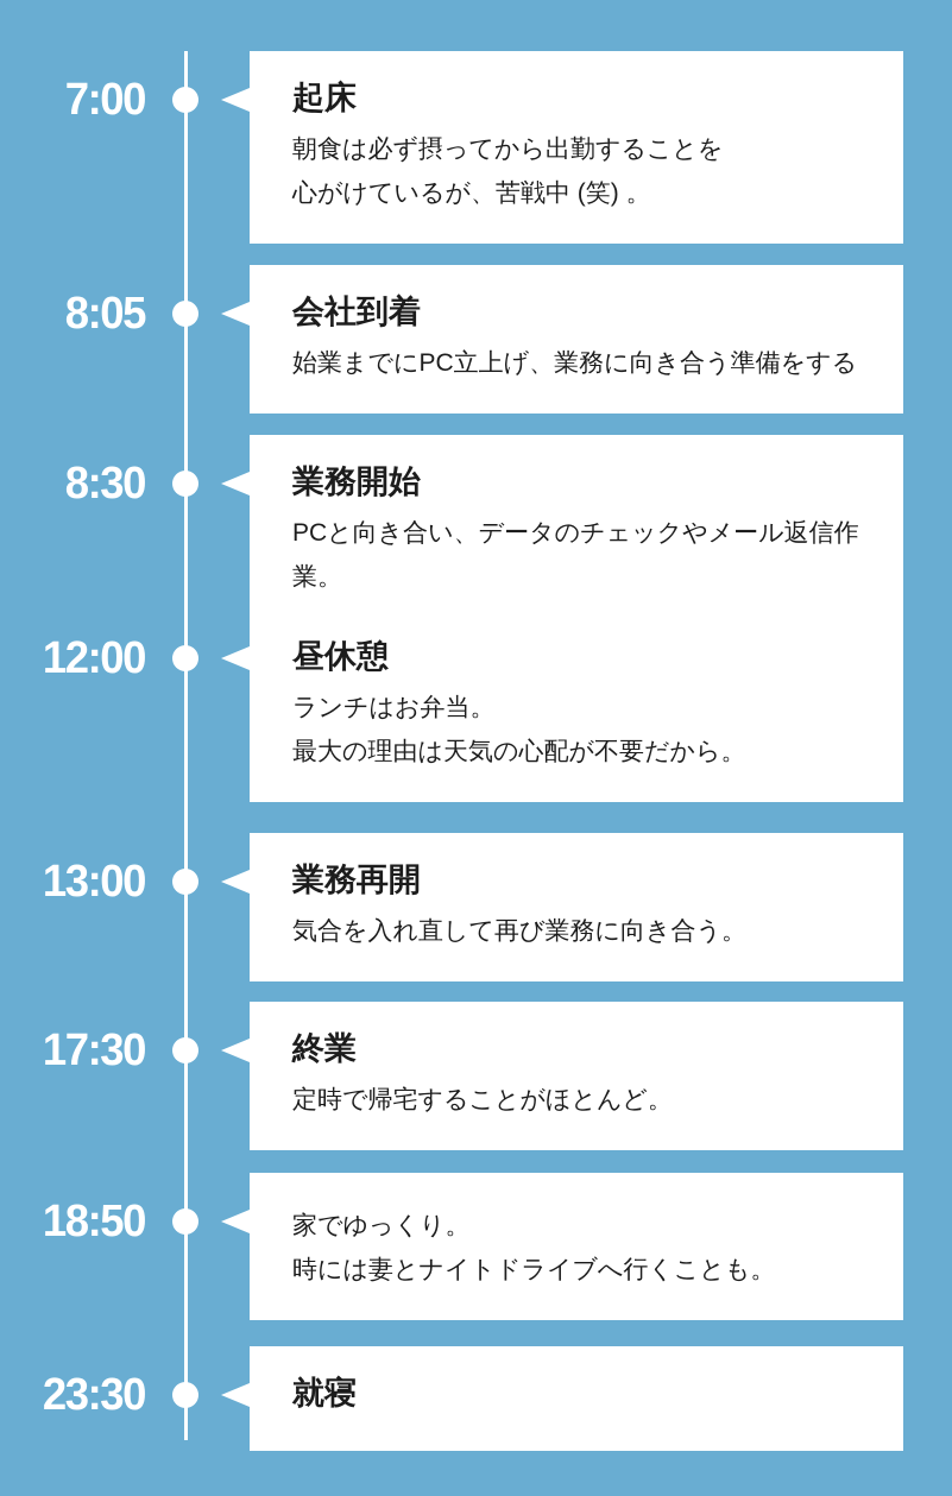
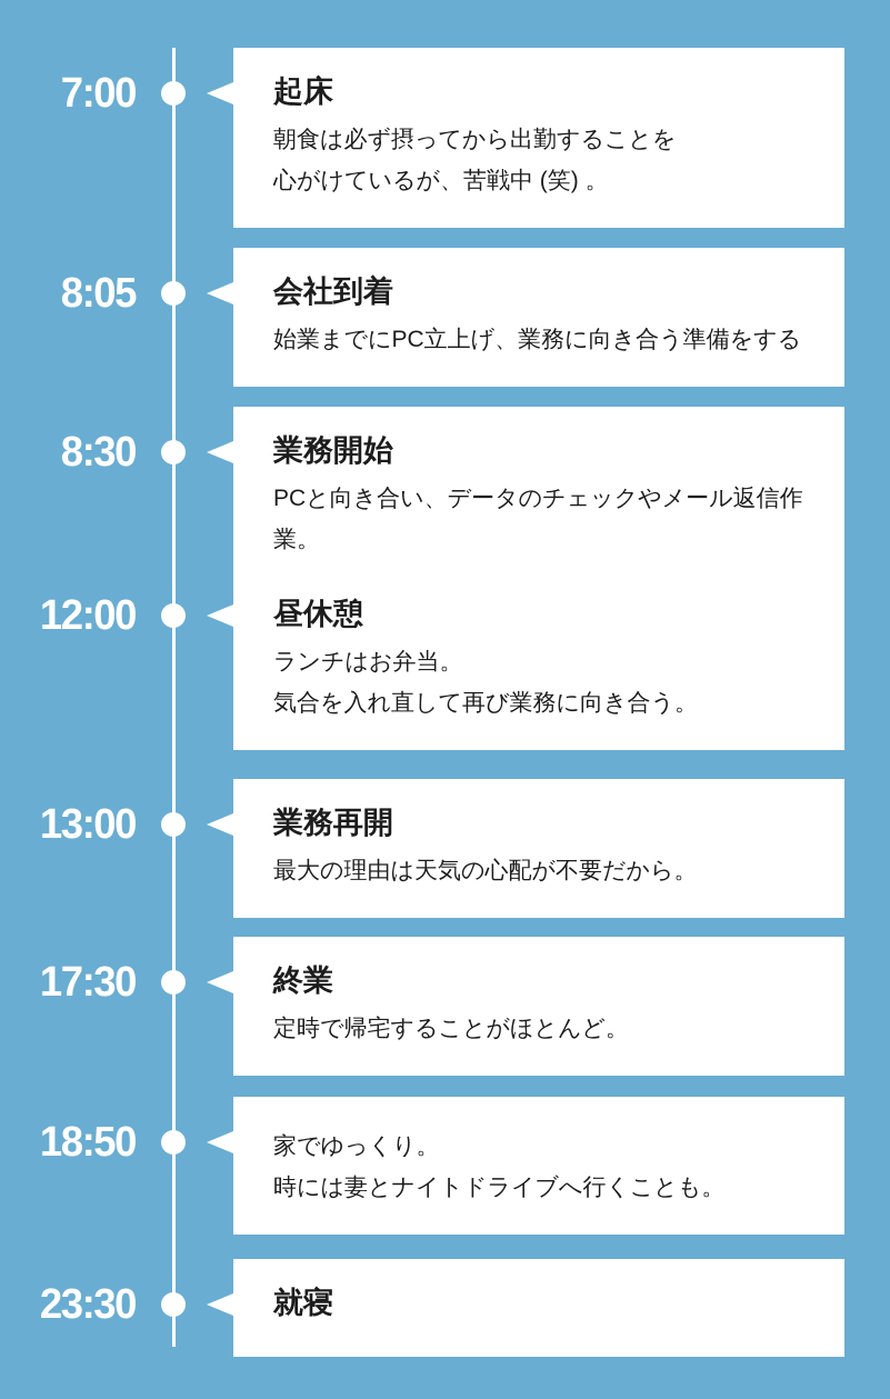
  7:00
  起床
  朝食は必ず摂ってから出勤することを
  心がけているが、苦戦中 (笑) 。
  8:05
  会社到着
  始業までにPC立上げ、業務に向き合う準備をする
  8:30
  業務開始
  PCと向き合い、データのチェックやメール返信作業。
  12:00
  昼休憩
  ランチはお弁当。
- 最大の理由は天気の心配が不要だから。
+ 気合を入れ直して再び業務に向き合う。
  13:00
  業務再開
- 気合を入れ直して再び業務に向き合う。
+ 最大の理由は天気の心配が不要だから。
  17:30
  終業
  定時で帰宅することがほとんど。
  18:50
  家でゆっくり。
  時には妻とナイトドライブへ行くことも。
  23:30
  就寝
